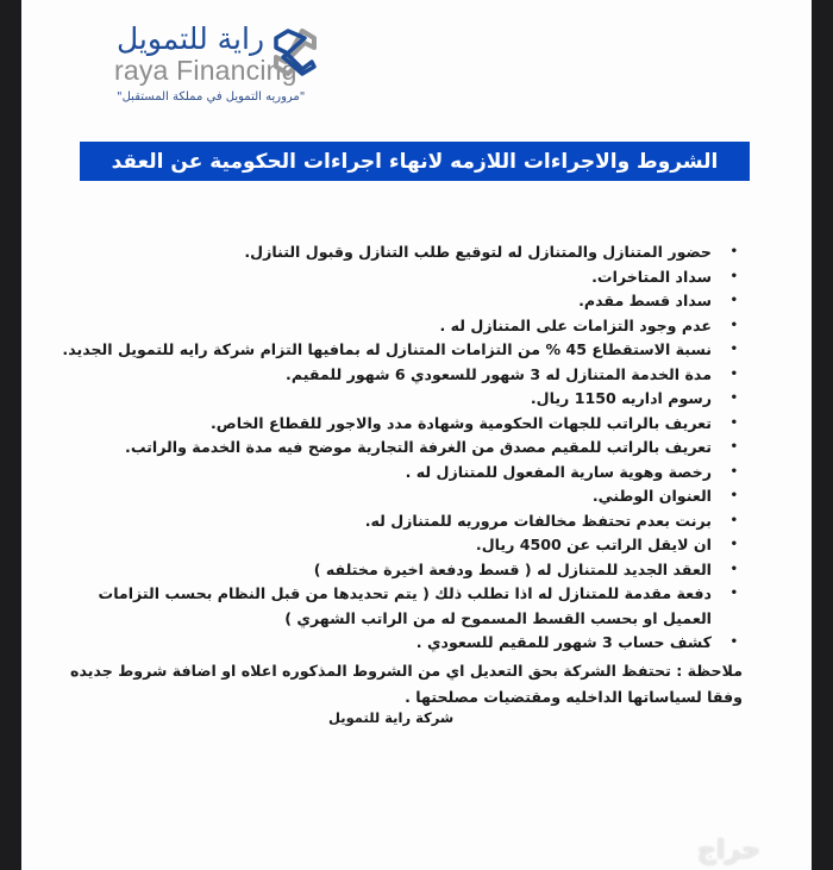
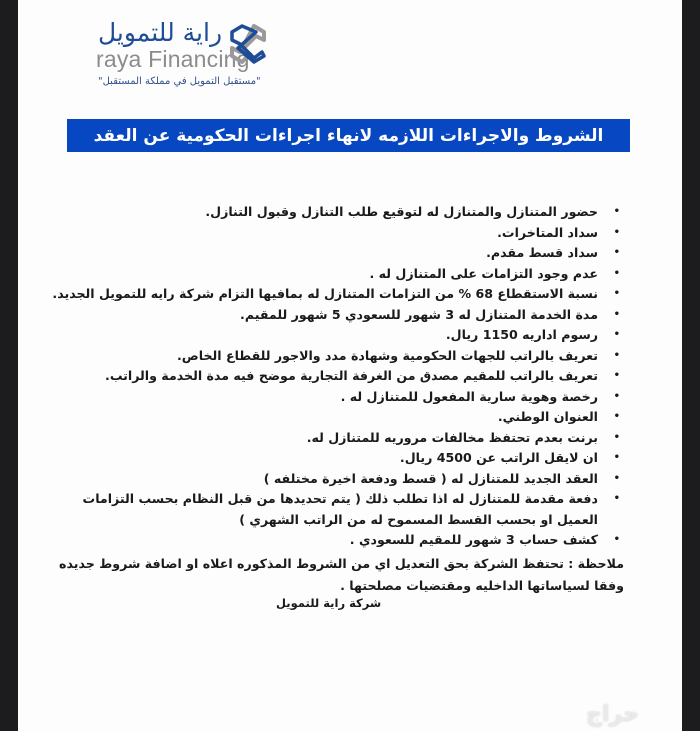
  راية للتمويل
  raya Financin
- "مروريه التمويل في مملكة المستقبل"
+ "مستقبل التمويل في مملكة المستقبل"
  الشروط والاجراءات اللازمه لانهاء اجراءات الحكومية عن العقد
  •
  حضور المتنازل والمتنازل له لتوقيع طلب التنازل وقبول التنازل.
  •
  سداد المتاخرات.
  •
  سداد قسط مقدم.
  •
  عدم وجود التزامات على المتنازل له .
  •
- نسبة الاستقطاع 45 % من التزامات المتنازل له بمافيها التزام شركة رايه للتمويل الجديد.
+ نسبة الاستقطاع 68 % من التزامات المتنازل له بمافيها التزام شركة رايه للتمويل الجديد.
  •
- مدة الخدمة المتنازل له 3 شهور للسعودي 6 شهور للمقيم.
+ مدة الخدمة المتنازل له 3 شهور للسعودي 5 شهور للمقيم.
  •
  رسوم اداريه 1150 ريال.
  •
  تعريف بالراتب للجهات الحكومية وشهادة مدد والاجور للقطاع الخاص.
  •
  تعريف بالراتب للمقيم مصدق من الغرفة التجارية موضح فيه مدة الخدمة والراتب.
  •
  رخصة وهوية سارية المفعول للمتنازل له .
  •
  العنوان الوطني.
  •
  برنت بعدم تحتفظ مخالفات مروريه للمتنازل له.
  •
  ان لايقل الراتب عن 4500 ريال.
  •
  العقد الجديد للمتنازل له ( قسط ودفعة اخيرة مختلفه )
  •
  دفعة مقدمة للمتنازل له اذا تطلب ذلك ( يتم تحديدها من قبل النظام بحسب التزامات العميل او بحسب القسط المسموح له من الراتب الشهري )
  •
  كشف حساب 3 شهور للمقيم للسعودي .
  ملاحظة : تحتفظ الشركة بحق التعديل اي من الشروط المذكوره اعلاه او اضافة شروط جديده وفقا لسياساتها الداخليه ومقتضيات مصلحتها .
  شركة راية للتمويل
